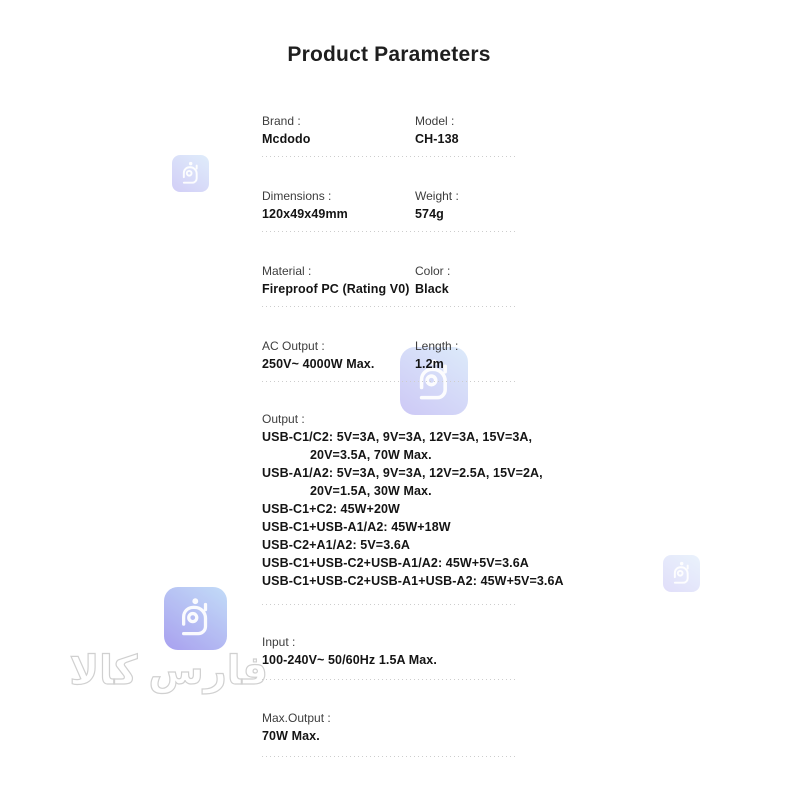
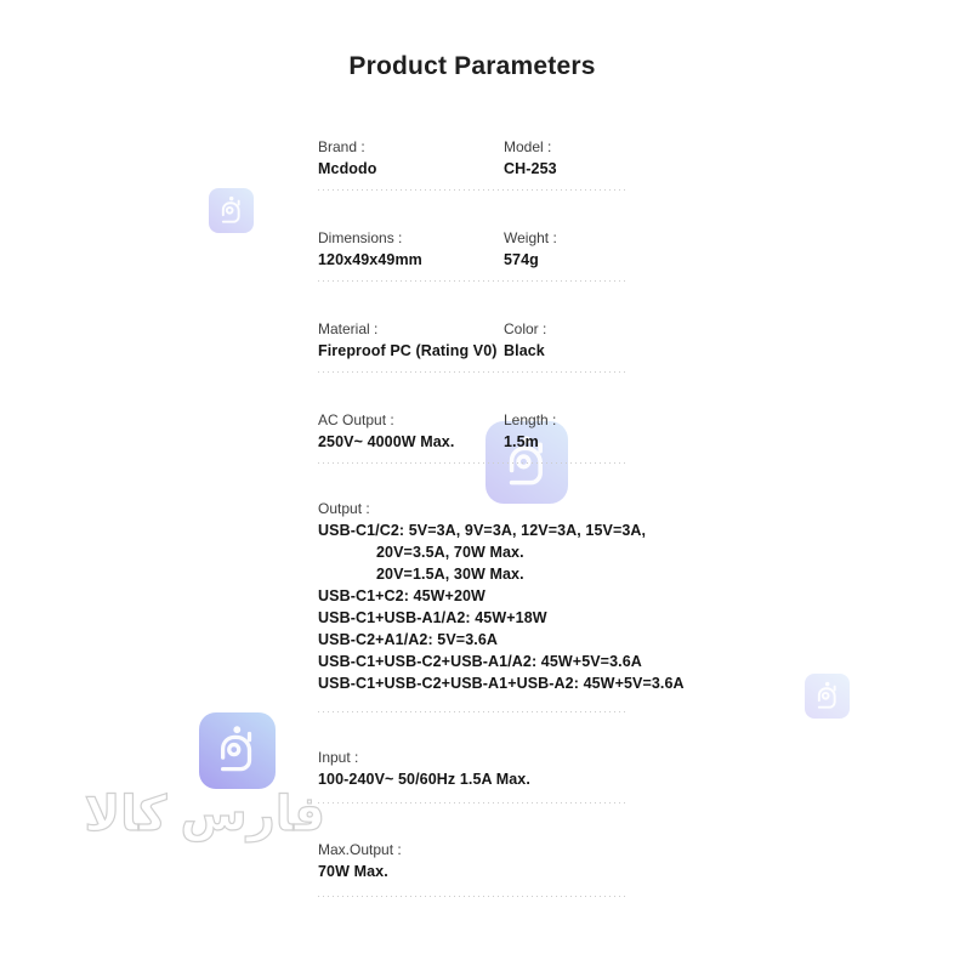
  فارس کالا
  Product Parameters
  Brand :
  Mcdodo
  Model :
- CH-138
+ CH-253
  Dimensions :
  120x49x49mm
  Weight :
  574g
  Material :
  Fireproof PC (Rating V0)
  Color :
  Black
  AC Output :
  250V~ 4000W Max.
  Length :
- 1.2m
+ 1.5m
  Output :
  USB-C1/C2: 5V=3A, 9V=3A, 12V=3A, 15V=3A,
  20V=3.5A, 70W Max.
- USB-A1/A2: 5V=3A, 9V=3A, 12V=2.5A, 15V=2A,
  20V=1.5A, 30W Max.
  USB-C1+C2: 45W+20W
  USB-C1+USB-A1/A2: 45W+18W
  USB-C2+A1/A2: 5V=3.6A
  USB-C1+USB-C2+USB-A1/A2: 45W+5V=3.6A
  USB-C1+USB-C2+USB-A1+USB-A2: 45W+5V=3.6A
  Input :
  100-240V~ 50/60Hz 1.5A Max.
  Max.Output :
  70W Max.
